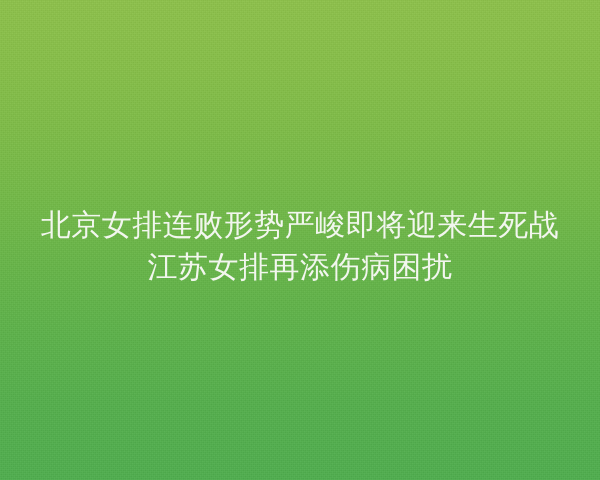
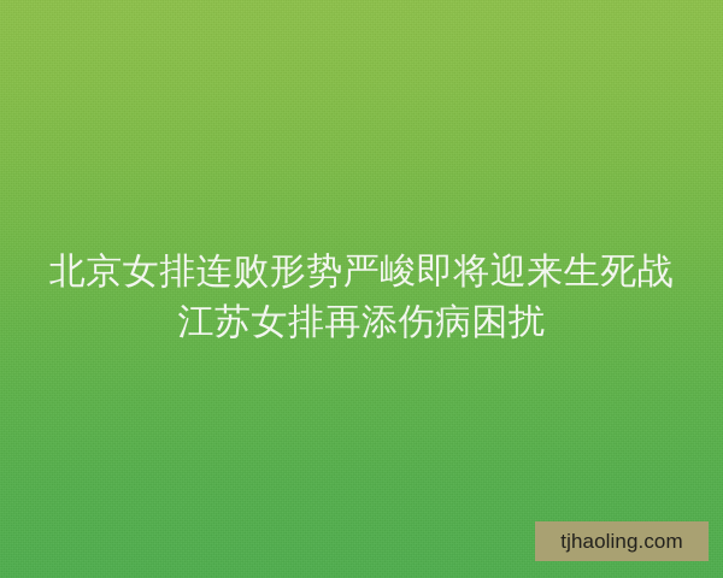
  北京女排连败形势严峻即将迎来生死战
  江苏女排再添伤病困扰
+ tjhaoling.com
